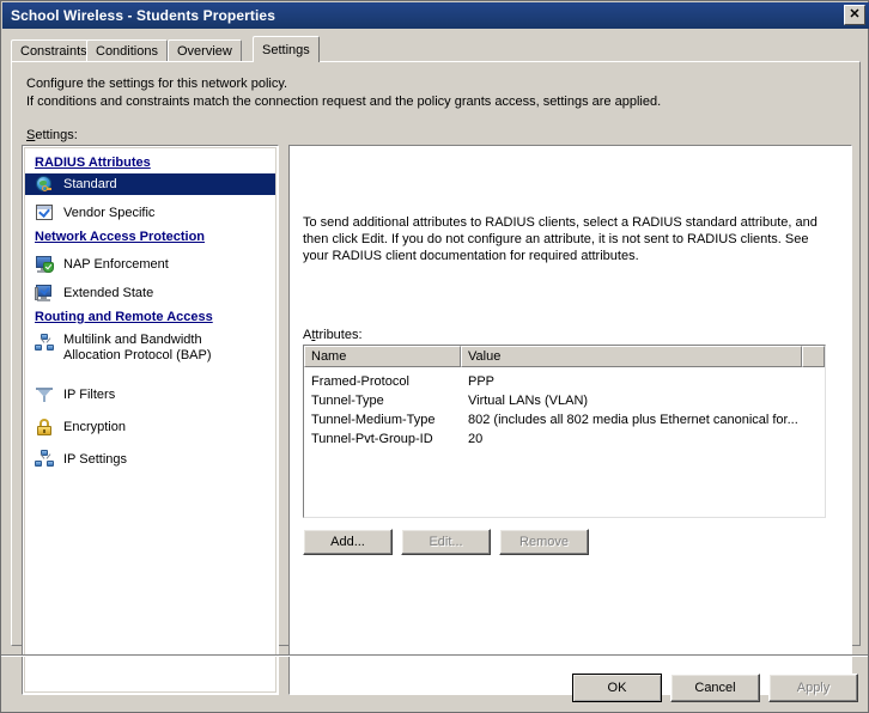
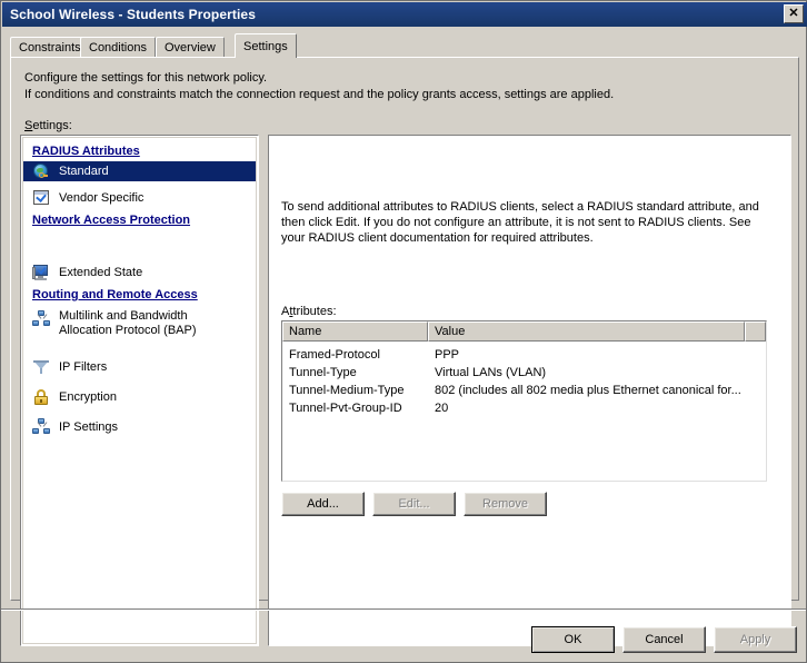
  School Wireless - Students Properties
  ✕
  Constraints
  Conditions
  Overview
  Settings
  Configure the settings for this network policy.
  If conditions and constraints match the connection request and the policy grants access, settings are applied.
  Settings:
  RADIUS Attributes
  Standard
  Vendor Specific
  Network Access Protection
- NAP Enforcement
  Extended State
  Routing and Remote Access
  Multilink and Bandwidth
  Allocation Protocol (BAP)
  IP Filters
  Encryption
  IP Settings
  To send additional attributes to RADIUS clients, select a RADIUS standard attribute, and then click Edit. If you do not configure an attribute, it is not sent to RADIUS clients. See your RADIUS client documentation for required attributes.
  Attributes:
  Name
  Value
  Framed-Protocol
  PPP
  Tunnel-Type
  Virtual LANs (VLAN)
  Tunnel-Medium-Type
  802 (includes all 802 media plus Ethernet canonical for...
  Tunnel-Pvt-Group-ID
  20
  Add...
  Edit...
  Remove
  OK
  Cancel
  Apply
